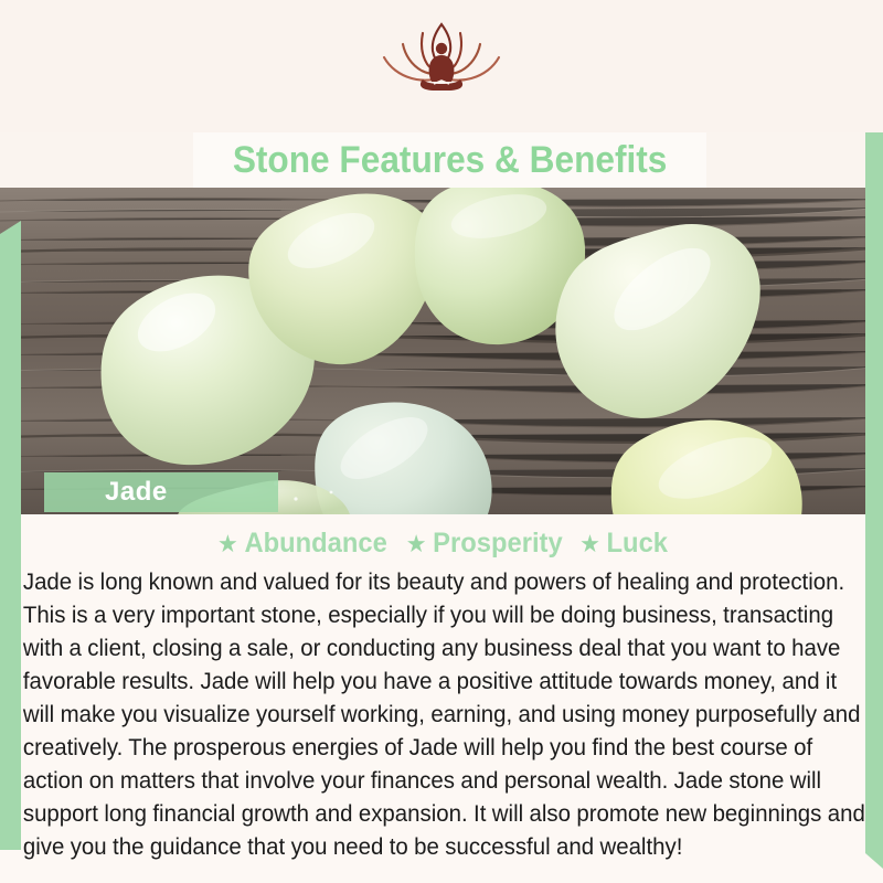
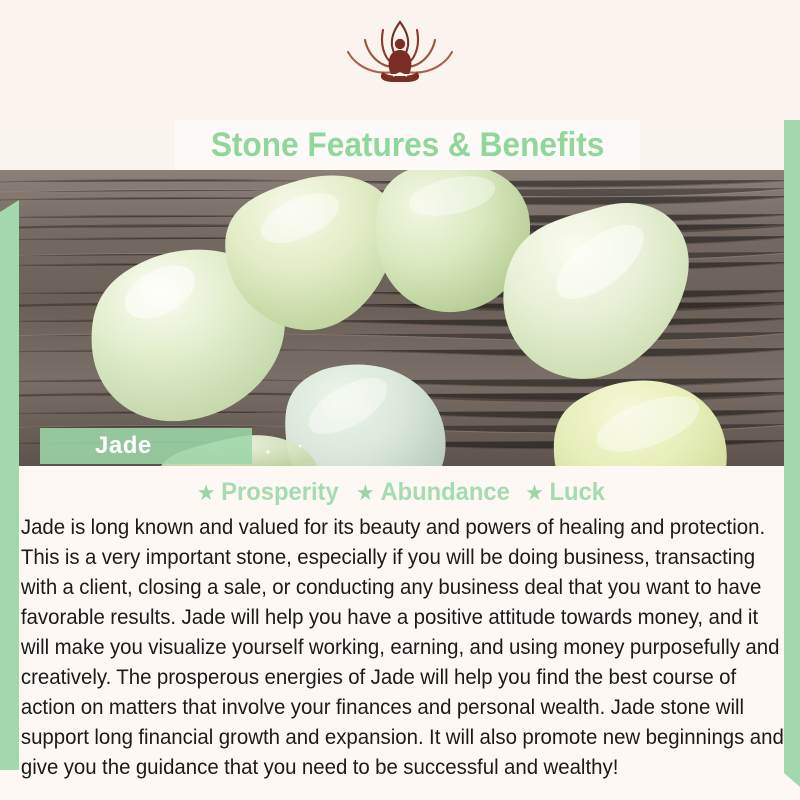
  Stone Features & Benefits
  Jade
  ★
- Abundance
+ Prosperity
  ★
- Prosperity
+ Abundance
  ★
  Luck
  Jade is long known and valued for its beauty and powers of healing and protection. This is a very important stone, especially if you will be doing business, transacting with a client, closing a sale, or conducting any business deal that you want to have favorable results. Jade will help you have a positive attitude towards money, and it will make you visualize yourself working, earning, and using money purposefully and creatively. The prosperous energies of Jade will help you find the best course of action on matters that involve your finances and personal wealth. Jade stone will support long financial growth and expansion. It will also promote new beginnings and give you the guidance that you need to be successful and wealthy!
